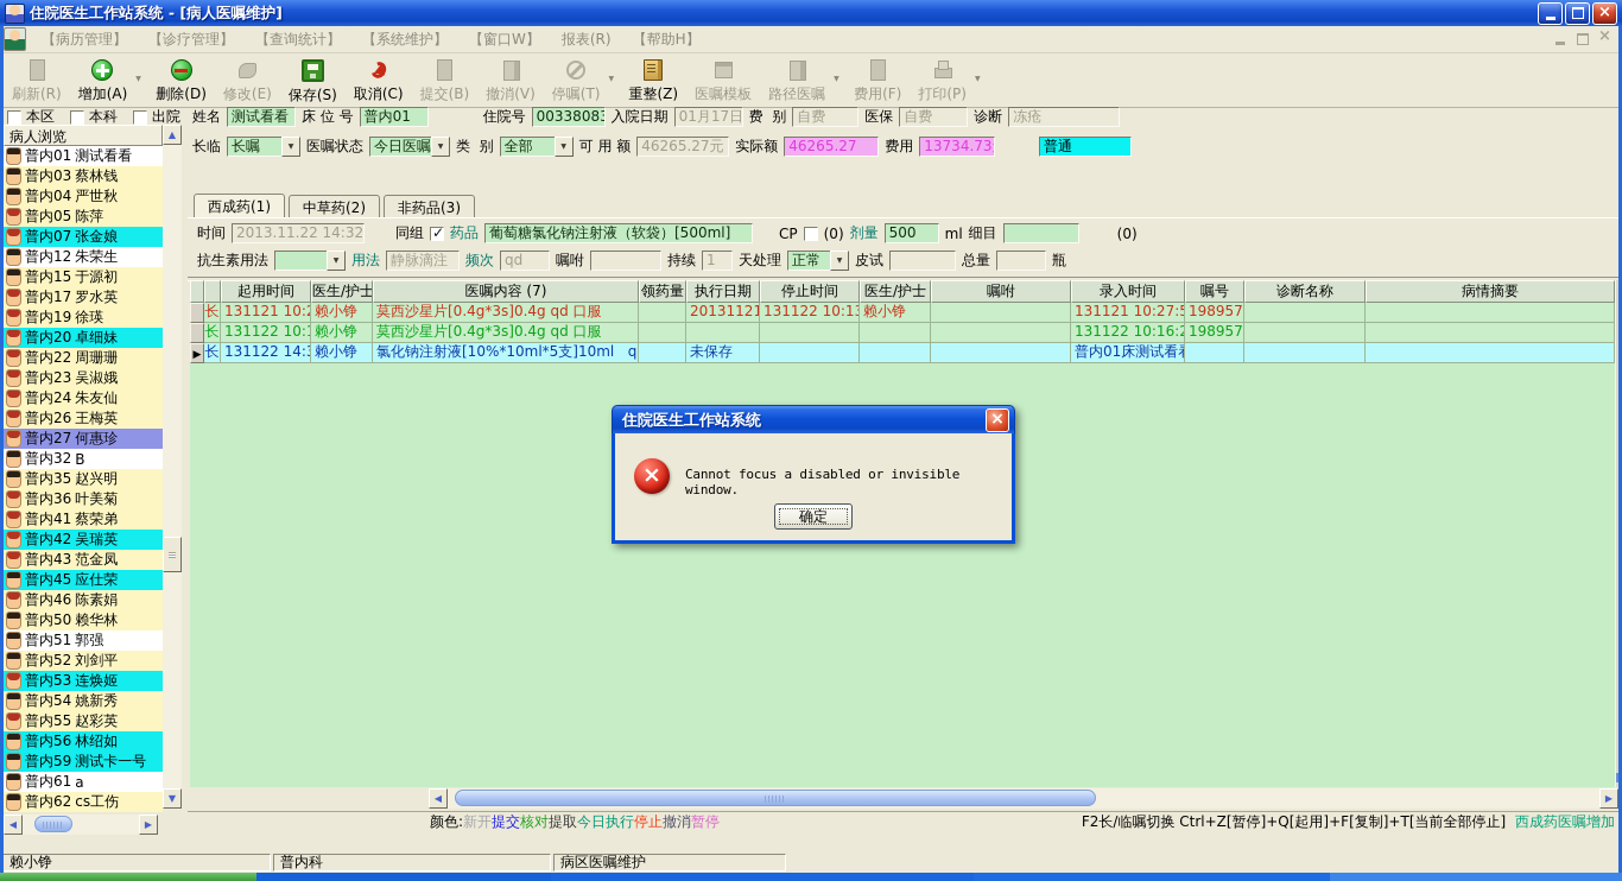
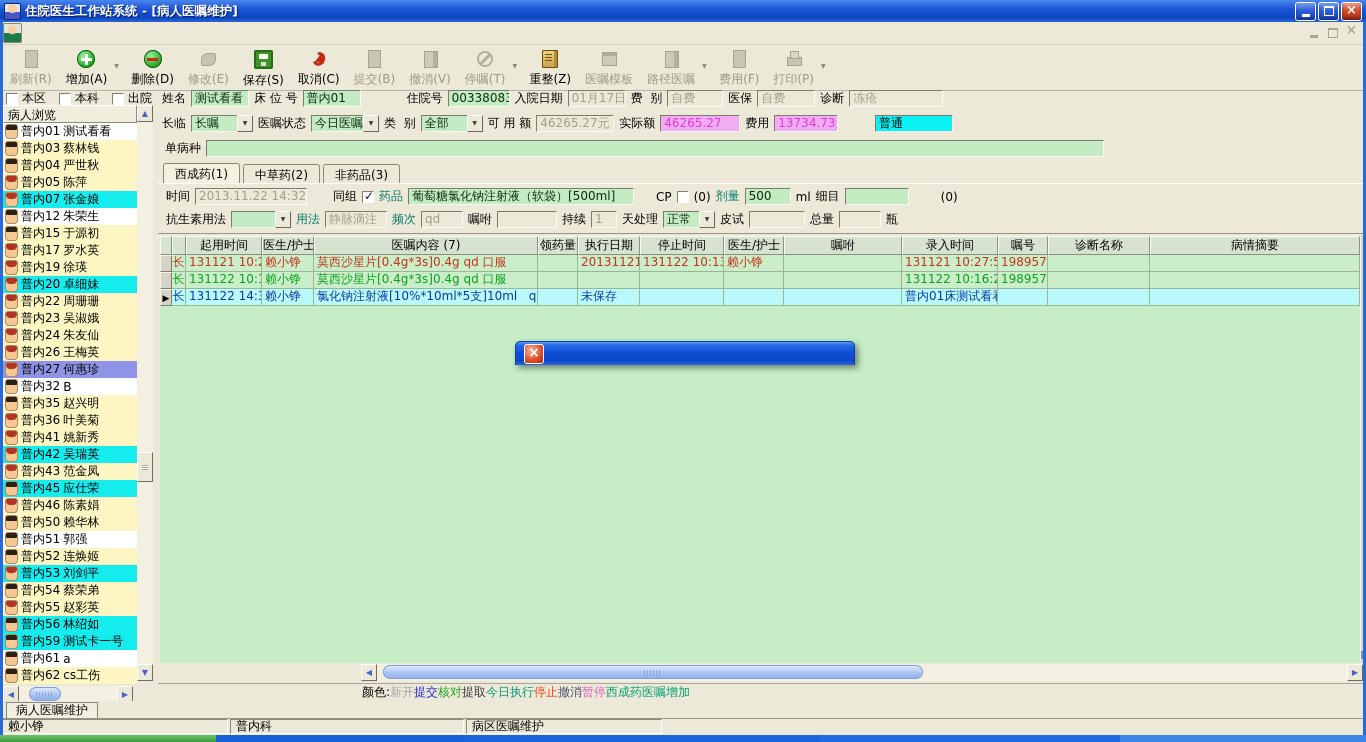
  住院医生工作站系统 - [病人医嘱维护]
- 【病历管理】
- 【诊疗管理】
- 【查询统计】
- 【系统维护】
- 【窗口W】
- 报表(R)
- 【帮助H】
  刷新(R)
  增加(A)
  删除(D)
  修改(E)
  保存(S)
  取消(C)
  提交(B)
  撤消(V)
  停嘱(T)
  重整(Z)
  医嘱模板
  路径医嘱
  费用(F)
  打印(P)
  本区
  本科
  出院
  姓名
  测试看看
  床 位 号
  普内01
  住院号
  00338083
  入院日期
  01月17日
  费 别
  自费
  医保
  自费
  诊断
  冻疮
  长临
  长嘱
  医嘱状态
  今日医嘱
  类 别
  全部
  可 用 额
  46265.27元
  实际额
  46265.27
  费用
  13734.73
  普通
+ 单病种
  病人浏览
  普内01
  测试看看
  普内03
  蔡林钱
  普内04
  严世秋
  普内05
  陈萍
  普内07
  张金娘
  普内12
  朱荣生
  普内15
  于源初
  普内17
  罗水英
  普内19
  徐瑛
  普内20
  卓细妹
  普内22
  周珊珊
  普内23
  吴淑娥
  普内24
  朱友仙
  普内26
  王梅英
  普内27
  何惠珍
  普内32
  B
  普内35
  赵兴明
  普内36
  叶美菊
  普内41
- 蔡荣弟
+ 姚新秀
  普内42
  吴瑞英
  普内43
  范金凤
  普内45
  应仕荣
  普内46
  陈素娟
  普内50
  赖华林
  普内51
  郭强
  普内52
- 刘剑平
+ 连焕姬
  普内53
- 连焕姬
+ 刘剑平
  普内54
- 姚新秀
+ 蔡荣弟
  普内55
  赵彩英
  普内56
  林绍如
  普内59
  测试卡一号
  普内61
  a
  普内62
  cs工伤
  西成药(1)
  中草药(2)
  非药品(3)
  时间
  2013.11.22 14:32
  同组
  药品
  葡萄糖氯化钠注射液（软袋）[500ml]
  CP
  (0)
  剂量
  500
  ml
  细目
  (0)
  抗生素用法
  用法
  静脉滴注
  频次
  qd
  嘱咐
  持续
  1
  天处理
  正常
  皮试
  总量
  瓶
  起用时间
  医生/护士
  医嘱内容 (7)
  领药量
  执行日期
  停止时间
  医生/护士
  嘱咐
  录入时间
  嘱号
  诊断名称
  病情摘要
  长
  131121 10:
  赖小铮
  莫西沙星片[0.4g*3s]0.4g qd 口服
  20131121
  131122 10:1
  赖小铮
  131121 10:27:
  198957
  长
  131122 10:
  赖小铮
  莫西沙星片[0.4g*3s]0.4g qd 口服
  131122 10:16:
  198957
  长
  131122 14:
  赖小铮
  氯化钠注射液[10%*10ml*5支]10ml q
  未保存
  普内01床测试看
  颜色:
  新开
  提交
  核对
  提取
  今日执行
  停止
  撤消
  暂停
- F2长/临嘱切换 Ctrl+Z[暂停]+Q[起用]+F[复制]+T[当前全部停止]
  西成药医嘱增加
+ 病人医嘱维护
  赖小铮
  普内科
  病区医嘱维护
- 住院医生工作站系统
- Cannot focus a disabled or invisible window.
- 确定
